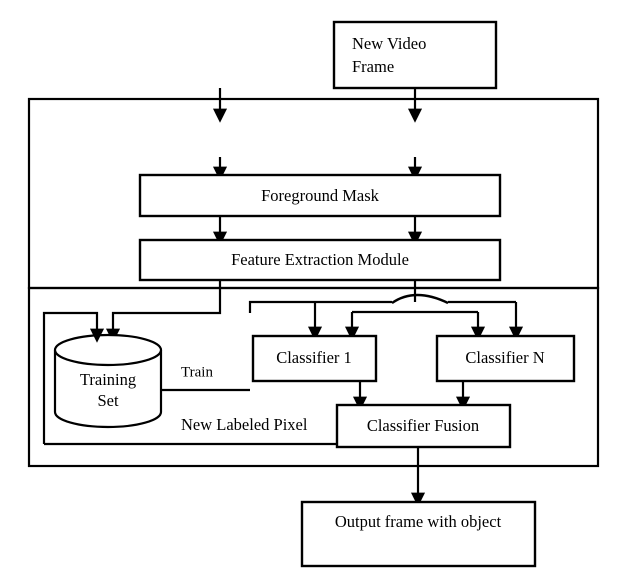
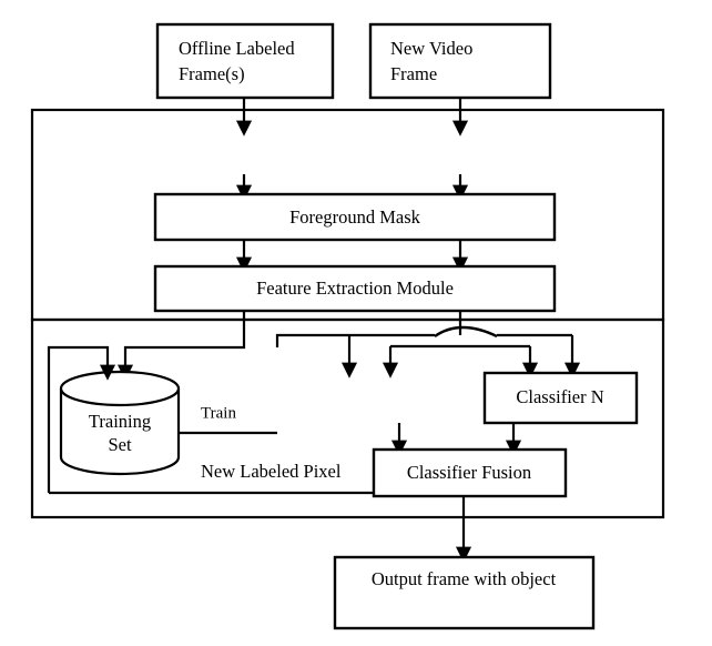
+ Offline Labeled
+ Frame(s)
  New Video
  Frame
  Foreground Mask
  Feature Extraction Module
  Training
  Set
  Train
  New Labeled Pixel
- Classifier 1
  Classifier N
  Classifier Fusion
  Output frame with object
